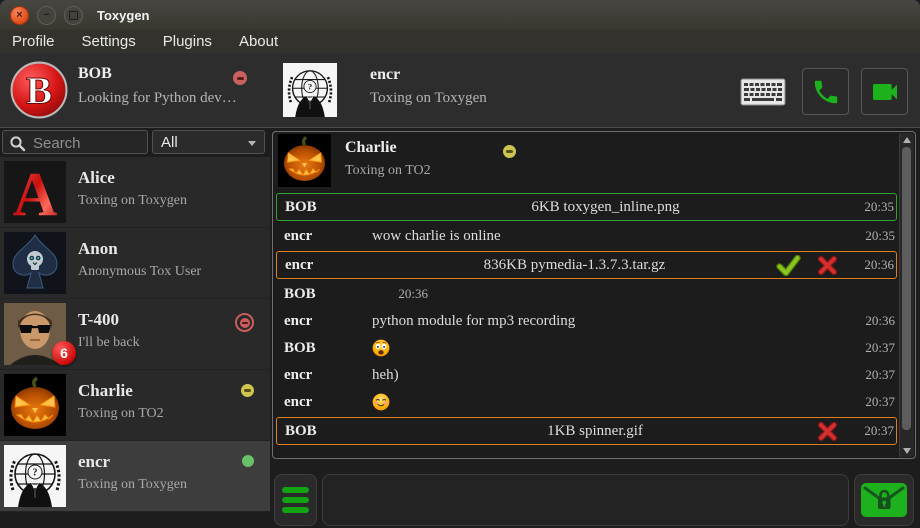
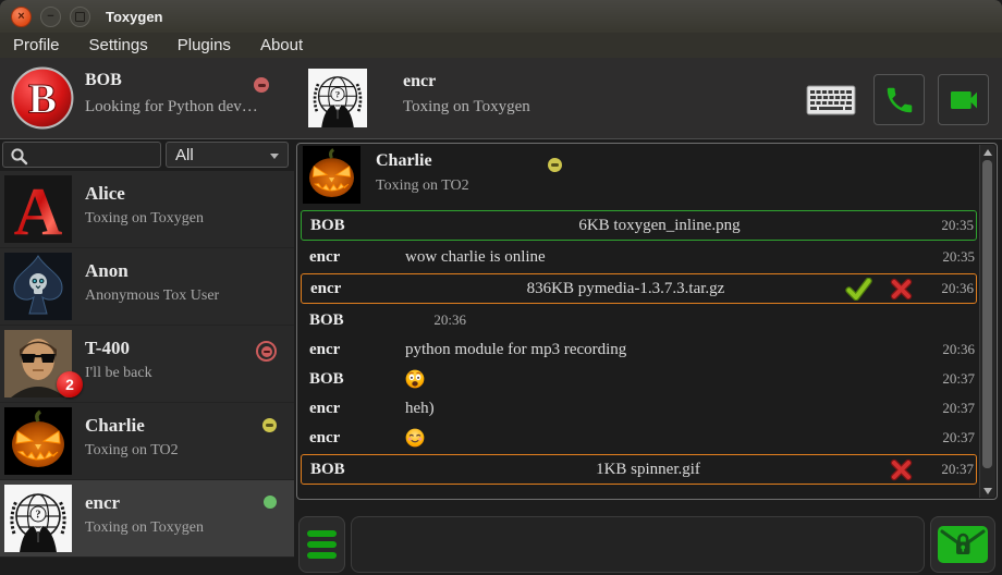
  ×
  −
  Toxygen
  Profile
  Settings
  Plugins
  About
  B
  BOB
  Looking for Python dev…
  ?
  encr
  Toxing on Toxygen
- Search
  All
  A
  Alice
  Toxing on Toxygen
  Anon
  Anonymous Tox User
  T-400
  I'll be back
- 6
+ 2
  Charlie
  Toxing on TO2
  ?
  encr
  Toxing on Toxygen
  Charlie
  Toxing on TO2
  BOB
  6KB toxygen_inline.png
  20:35
  encr
  wow charlie is online
  20:35
  encr
  836KB pymedia-1.3.7.3.tar.gz
  20:36
  BOB
  20:36
  encr
  python module for mp3 recording
  20:36
  BOB
  20:37
  encr
  heh)
  20:37
  encr
  20:37
  BOB
  1KB spinner.gif
  20:37
